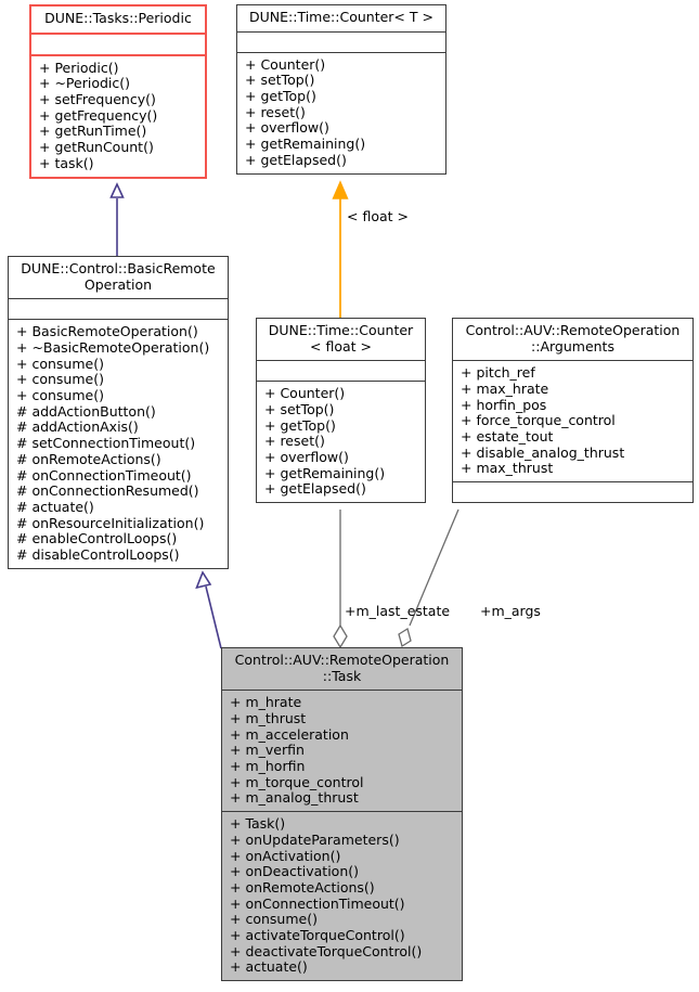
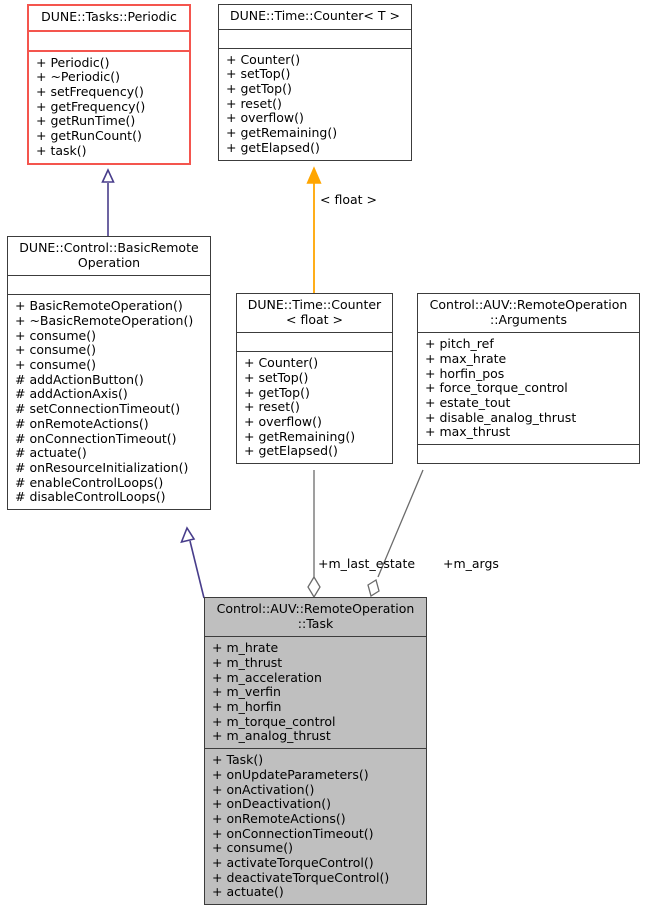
  DUNE::Tasks::Periodic
  + Periodic()
  + ~Periodic()
  + setFrequency()
  + getFrequency()
  + getRunTime()
  + getRunCount()
  + task()
  DUNE::Time::Counter< T >
  + Counter()
  + setTop()
  + getTop()
  + reset()
  + overflow()
  + getRemaining()
  + getElapsed()
  DUNE::Control::BasicRemote
  Operation
  + BasicRemoteOperation()
  + ~BasicRemoteOperation()
  + consume()
  + consume()
  + consume()
  # addActionButton()
  # addActionAxis()
  # setConnectionTimeout()
  # onRemoteActions()
  # onConnectionTimeout()
- # onConnectionResumed()
  # actuate()
  # onResourceInitialization()
  # enableControlLoops()
  # disableControlLoops()
  DUNE::Time::Counter
  < float >
  + Counter()
  + setTop()
  + getTop()
  + reset()
  + overflow()
  + getRemaining()
  + getElapsed()
  Control::AUV::RemoteOperation
  ::Arguments
  + pitch_ref
  + max_hrate
  + horfin_pos
  + force_torque_control
  + estate_tout
  + disable_analog_thrust
  + max_thrust
  Control::AUV::RemoteOperation
  ::Task
  + m_hrate
  + m_thrust
  + m_acceleration
  + m_verfin
  + m_horfin
  + m_torque_control
  + m_analog_thrust
  + Task()
  + onUpdateParameters()
  + onActivation()
  + onDeactivation()
  + onRemoteActions()
  + onConnectionTimeout()
  + consume()
  + activateTorqueControl()
  + deactivateTorqueControl()
  + actuate()
  < float >
  +m_last_estate
  +m_args
